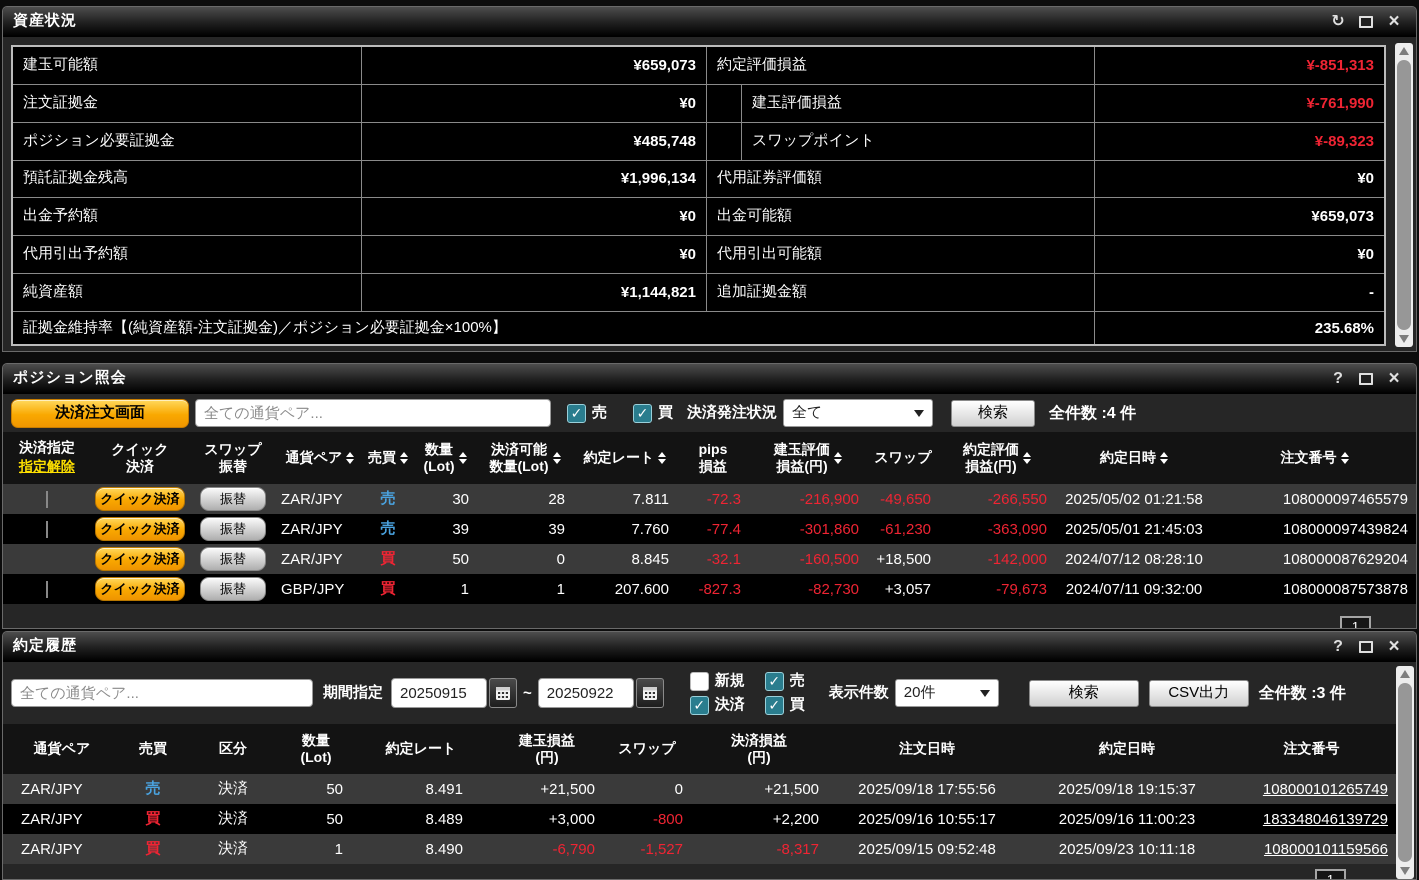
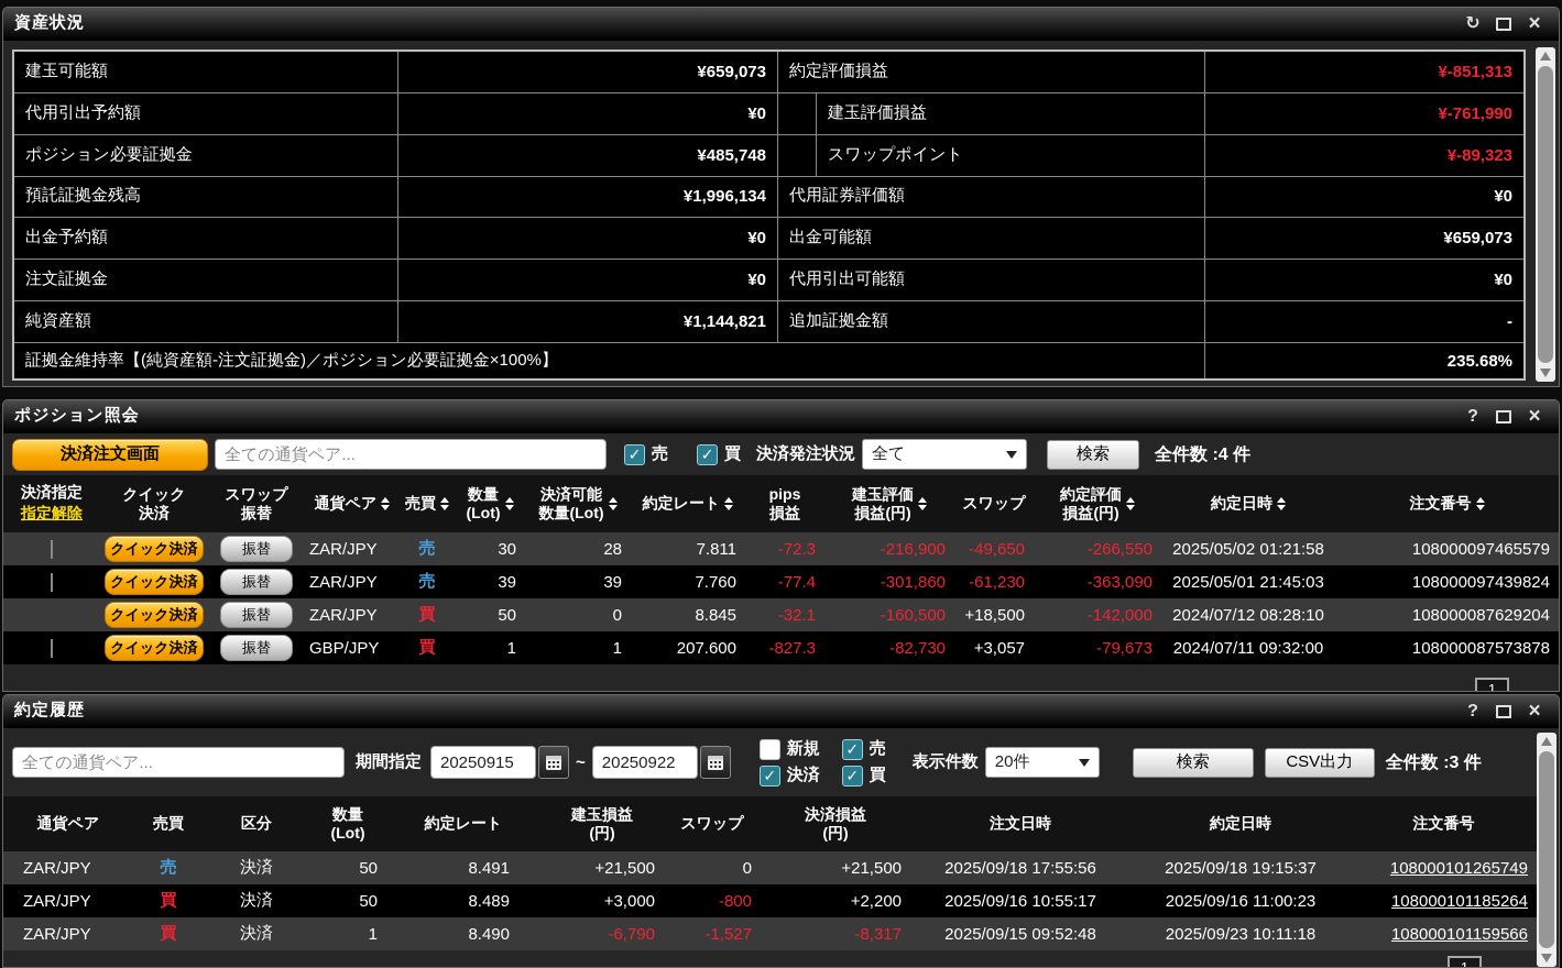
  資産状況
  ↻
  ×
  建玉可能額
  ¥659,073
  約定評価損益
  ¥-851,313
- 注文証拠金
+ 代用引出予約額
  ¥0
  建玉評価損益
  ¥-761,990
  ポジション必要証拠金
  ¥485,748
  スワップポイント
  ¥-89,323
  預託証拠金残高
  ¥1,996,134
  代用証券評価額
  ¥0
  出金予約額
  ¥0
  出金可能額
  ¥659,073
- 代用引出予約額
+ 注文証拠金
  ¥0
  代用引出可能額
  ¥0
  純資産額
  ¥1,144,821
  追加証拠金額
  -
  証拠金維持率【(純資産額-注文証拠金)／ポジション必要証拠金×100%】
  235.68%
  ポジション照会
  ?
  ×
  決済注文画面
  全ての通貨ペア...
  売
  買
  決済発注状況
  全て
  検索
  全件数 :4 件
  決済指定
  指定解除
  クイック
  決済
  スワップ
  振替
  通貨ペア
  売買
  数量
  (Lot)
  決済可能
  数量(Lot)
  約定レート
  pips
  損益
  建玉評価
  損益(円)
  スワップ
  約定評価
  損益(円)
  約定日時
  注文番号
  クイック決済
  振替
  ZAR/JPY
  売
  30
  28
  7.811
  -72.3
  -216,900
  -49,650
  -266,550
  2025/05/02 01:21:58
  108000097465579
  クイック決済
  振替
  ZAR/JPY
  売
  39
  39
  7.760
  -77.4
  -301,860
  -61,230
  -363,090
  2025/05/01 21:45:03
  108000097439824
  クイック決済
  振替
  ZAR/JPY
  買
  50
  0
  8.845
  -32.1
  -160,500
  +18,500
  -142,000
  2024/07/12 08:28:10
  108000087629204
  クイック決済
  振替
  GBP/JPY
  買
  1
  1
  207.600
  -827.3
  -82,730
  +3,057
  -79,673
  2024/07/11 09:32:00
  108000087573878
  1
  約定履歴
  ?
  ×
  全ての通貨ペア...
  期間指定
  20250915
  ~
  20250922
  新規
  売
  決済
  買
  表示件数
  20件
  検索
  CSV出力
  全件数 :3 件
  通貨ペア
  売買
  区分
  数量
  (Lot)
  約定レート
  建玉損益
  (円)
  スワップ
  決済損益
  (円)
  注文日時
  約定日時
  注文番号
  ZAR/JPY
  売
  決済
  50
  8.491
  +21,500
  0
  +21,500
  2025/09/18 17:55:56
  2025/09/18 19:15:37
  108000101265749
  ZAR/JPY
  買
  決済
  50
  8.489
  +3,000
  -800
  +2,200
  2025/09/16 10:55:17
  2025/09/16 11:00:23
- 183348046139729
+ 108000101185264
  ZAR/JPY
  買
  決済
  1
  8.490
  -6,790
  -1,527
  -8,317
  2025/09/15 09:52:48
  2025/09/23 10:11:18
  108000101159566
